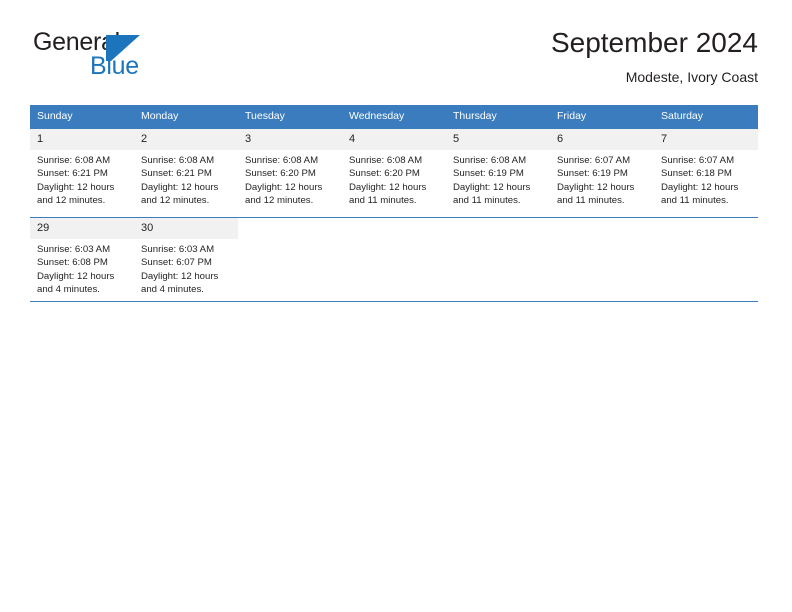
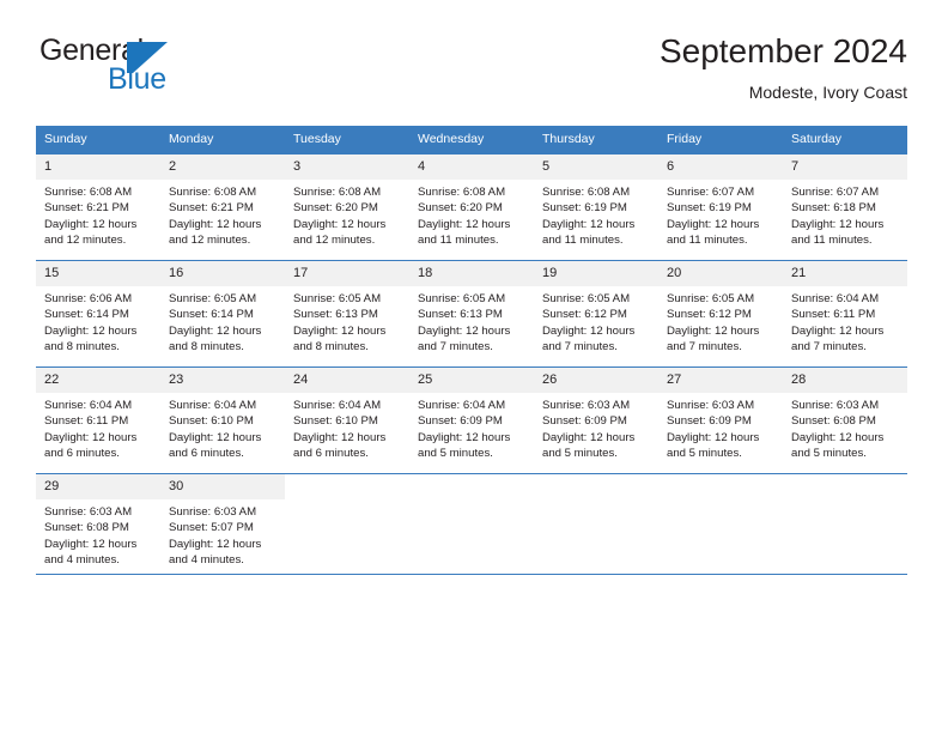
  Generl
  Blue
  September 2024
  Modeste, Ivory Coast
  Sunday	Monday	Tuesday	Wednesday	Thursday	Friday	Saturday
  1Sunrise: 6:08 AMSunset: 6:21 PMDaylight: 12 hoursand 12 minutes.	2Sunrise: 6:08 AMSunset: 6:21 PMDaylight: 12 hoursand 12 minutes.	3Sunrise: 6:08 AMSunset: 6:20 PMDaylight: 12 hoursand 12 minutes.	4Sunrise: 6:08 AMSunset: 6:20 PMDaylight: 12 hoursand 11 minutes.	5Sunrise: 6:08 AMSunset: 6:19 PMDaylight: 12 hoursand 11 minutes.	6Sunrise: 6:07 AMSunset: 6:19 PMDaylight: 12 hoursand 11 minutes.	7Sunrise: 6:07 AMSunset: 6:18 PMDaylight: 12 hoursand 11 minutes.
+ 15Sunrise: 6:06 AMSunset: 6:14 PMDaylight: 12 hoursand 8 minutes.	16Sunrise: 6:05 AMSunset: 6:14 PMDaylight: 12 hoursand 8 minutes.	17Sunrise: 6:05 AMSunset: 6:13 PMDaylight: 12 hoursand 8 minutes.	18Sunrise: 6:05 AMSunset: 6:13 PMDaylight: 12 hoursand 7 minutes.	19Sunrise: 6:05 AMSunset: 6:12 PMDaylight: 12 hoursand 7 minutes.	20Sunrise: 6:05 AMSunset: 6:12 PMDaylight: 12 hoursand 7 minutes.	21Sunrise: 6:04 AMSunset: 6:11 PMDaylight: 12 hoursand 7 minutes.
+ 22Sunrise: 6:04 AMSunset: 6:11 PMDaylight: 12 hoursand 6 minutes.	23Sunrise: 6:04 AMSunset: 6:10 PMDaylight: 12 hoursand 6 minutes.	24Sunrise: 6:04 AMSunset: 6:10 PMDaylight: 12 hoursand 6 minutes.	25Sunrise: 6:04 AMSunset: 6:09 PMDaylight: 12 hoursand 5 minutes.	26Sunrise: 6:03 AMSunset: 6:09 PMDaylight: 12 hoursand 5 minutes.	27Sunrise: 6:03 AMSunset: 6:09 PMDaylight: 12 hoursand 5 minutes.	28Sunrise: 6:03 AMSunset: 6:08 PMDaylight: 12 hoursand 5 minutes.
- 29Sunrise: 6:03 AMSunset: 6:08 PMDaylight: 12 hoursand 4 minutes.	30Sunrise: 6:03 AMSunset: 6:07 PMDaylight: 12 hoursand 4 minutes.
+ 29Sunrise: 6:03 AMSunset: 6:08 PMDaylight: 12 hoursand 4 minutes.	30Sunrise: 6:03 AMSunset: 5:07 PMDaylight: 12 hoursand 4 minutes.
